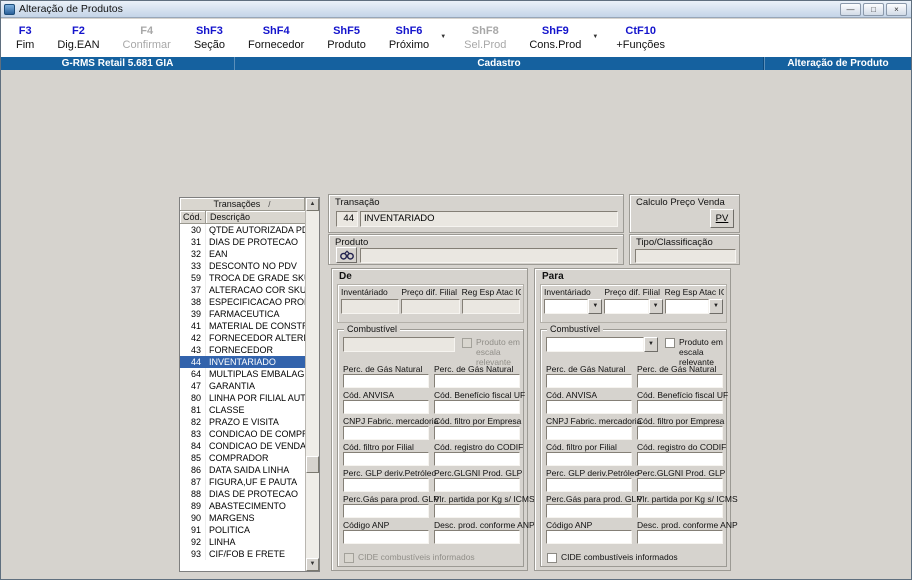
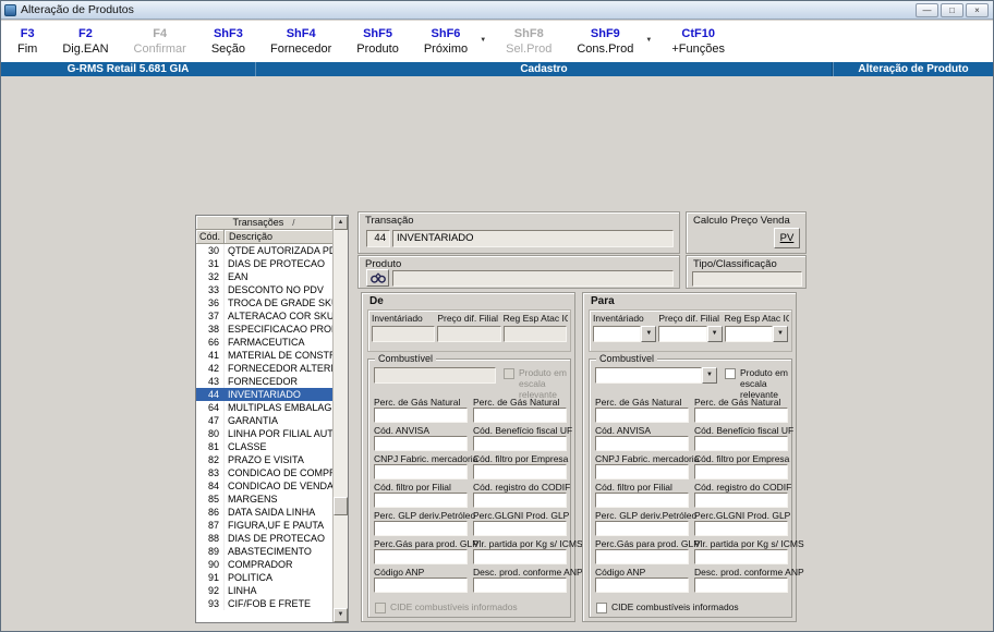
  Alteração de Produtos
  —
  □
  ×
  F3
  Fim
  F2
  Dig.EAN
  F4
  Confirmar
  ShF3
  Seção
  ShF4
  Fornecedor
  ShF5
  Produto
  ShF6
  Próximo
  ShF8
  Sel.Prod
  ShF9
  Cons.Prod
  CtF10
  +Funções
  G-RMS Retail 5.681 GIA
  Cadastro
  Alteração de Produto
  Transações
  /
  Cód.
  Descrição
  30
  QTDE AUTORIZADA P
  31
  DIAS DE PROTECAO
  32
  EAN
  33
  DESCONTO NO PDV
- 59
+ 36
  TROCA DE GRADE SK
  37
  ALTERACAO COR SKU
  38
  ESPECIFICACAO PRO
- 39
+ 66
  FARMACEUTICA
  41
  MATERIAL DE CONST
  42
  FORNECEDOR ALTER
  43
  FORNECEDOR
  44
  INVENTARIADO
  64
  MULTIPLAS EMBALAG
  47
  GARANTIA
  80
  LINHA POR FILIAL AUT
  81
  CLASSE
  82
  PRAZO E VISITA
  83
  CONDICAO DE COMP
  84
  CONDICAO DE VENDA
  85
- COMPRADOR
+ MARGENS
  86
  DATA SAIDA LINHA
  87
  FIGURA,UF E PAUTA
  88
  DIAS DE PROTECAO
  89
  ABASTECIMENTO
  90
- MARGENS
+ COMPRADOR
  91
  POLITICA
  92
  LINHA
  93
  CIF/FOB E FRETE
  Transação
  44
  INVENTARIADO
  Calculo Preço Venda
  PV
  Produto
  Tipo/Classificação
  De
  Inventáriado
  Preço dif. Filial
  Reg Esp Atac IC
  Combustível
  Produto em escala relevante
  Perc. de Gás Natural
  Perc. de Gás Natural
  Cód. ANVISA
  Cód. Benefício fiscal UF
  CNPJ Fabric. mercadori
  Cód. filtro por Empresa
  Cód. filtro por Filial
  Cód. registro do CODIF
  Perc. GLP deriv.Petróle
  Perc.GLGNI Prod. GLP
  Perc.Gás para prod. GL
  Vlr. partida por Kg s/ ICMS
  Código ANP
  Desc. prod. conforme ANP
  CIDE combustíveis informados
  Para
  Inventáriado
  Preço dif. Filial
  Reg Esp Atac IC
  Combustível
  Produto em escala relevante
  Perc. de Gás Natural
  Perc. de Gás Natural
  Cód. ANVISA
  Cód. Benefício fiscal UF
  CNPJ Fabric. mercadori
  Cód. filtro por Empresa
  Cód. filtro por Filial
  Cód. registro do CODIF
  Perc. GLP deriv.Petróle
  Perc.GLGNI Prod. GLP
  Perc.Gás para prod. GL
  Vlr. partida por Kg s/ ICMS
  Código ANP
  Desc. prod. conforme ANP
  CIDE combustíveis informados
